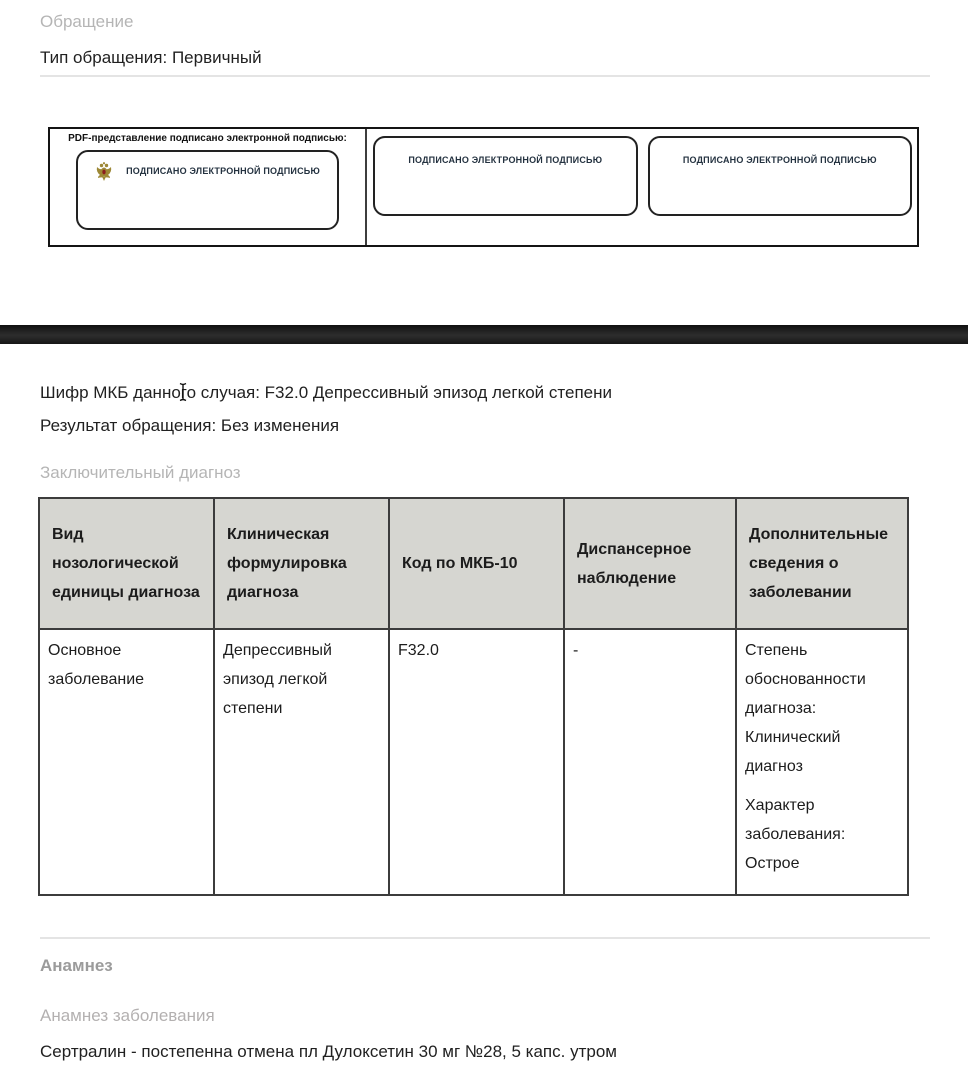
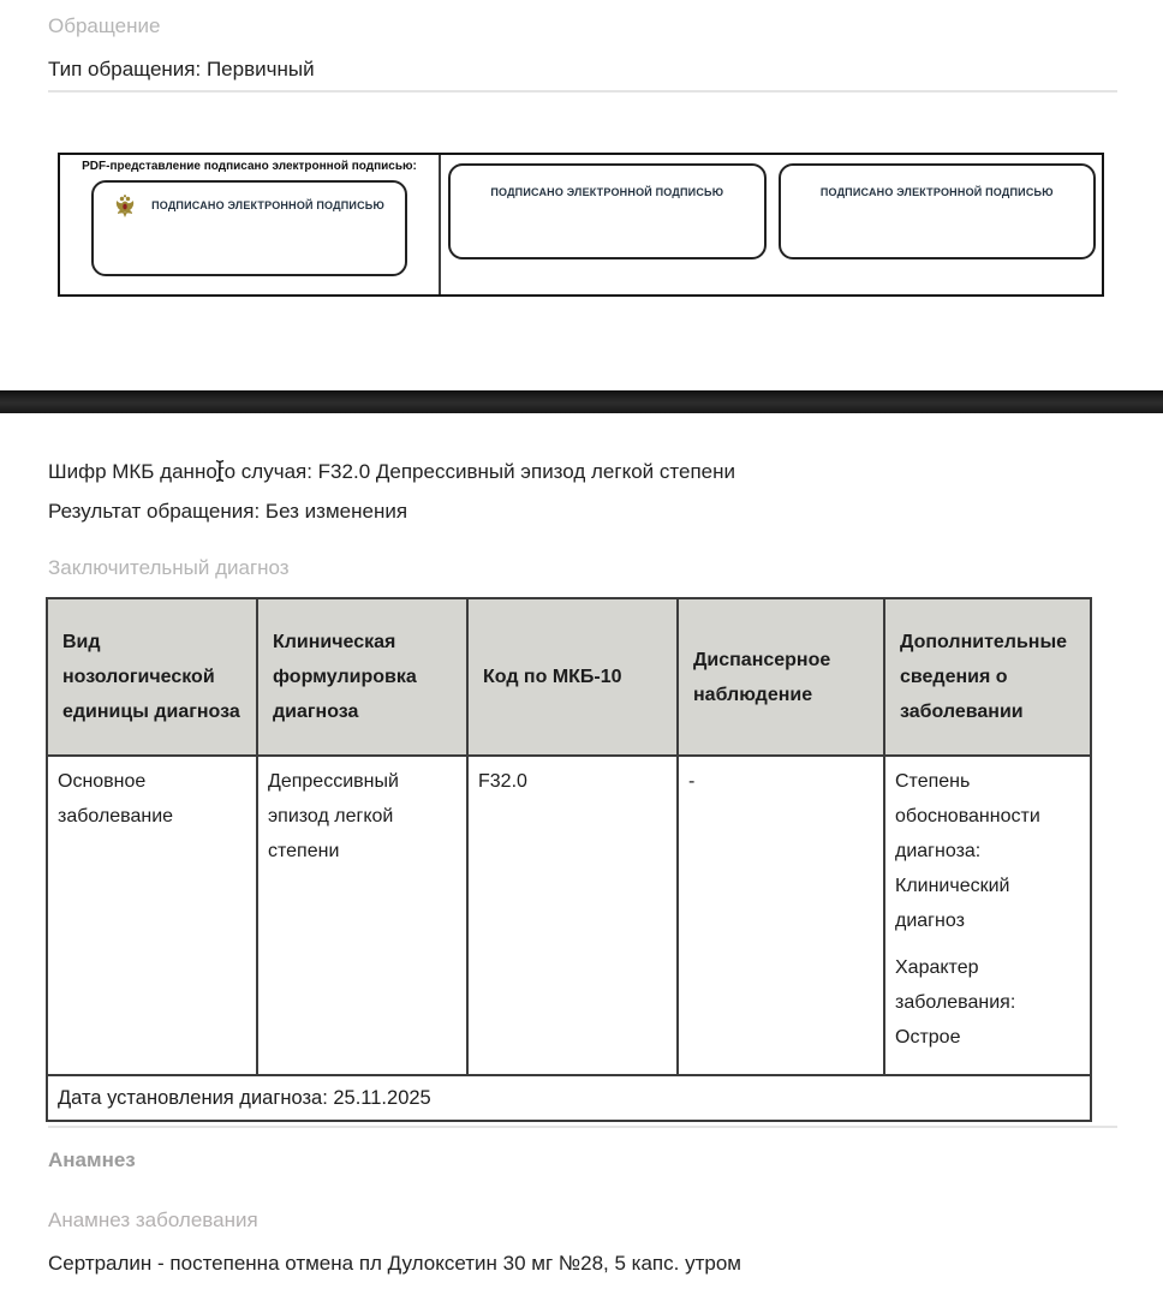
  Обращение
  Тип обращения: Первичный
  PDF-представление подписано электронной подписью:
  ПОДПИСАНО ЭЛЕКТРОННОЙ ПОДПИСЬЮ
  ПОДПИСАНО ЭЛЕКТРОННОЙ ПОДПИСЬЮ
  ПОДПИСАНО ЭЛЕКТРОННОЙ ПОДПИСЬЮ
  Шифр МКБ данного случая: F32.0 Депрессивный эпизод легкой степени
  Результат обращения: Без изменения
  Заключительный диагноз
  Вид нозологической единицы диагноза	Клиническая формулировка диагноза	Код по МКБ-10	Диспансерное наблюдение	Дополнительные сведения о заболевании
  Основное заболевание	Депрессивный эпизод легкой степени	F32.0	-	Степень обоснованности диагноза: Клинический диагноз Характер заболевания: Острое
+ Дата установления диагноза: 25.11.2025
  Анамнез
  Анамнез заболевания
  Сертралин - постепенна отмена пл Дулоксетин 30 мг №28, 5 капс. утром
